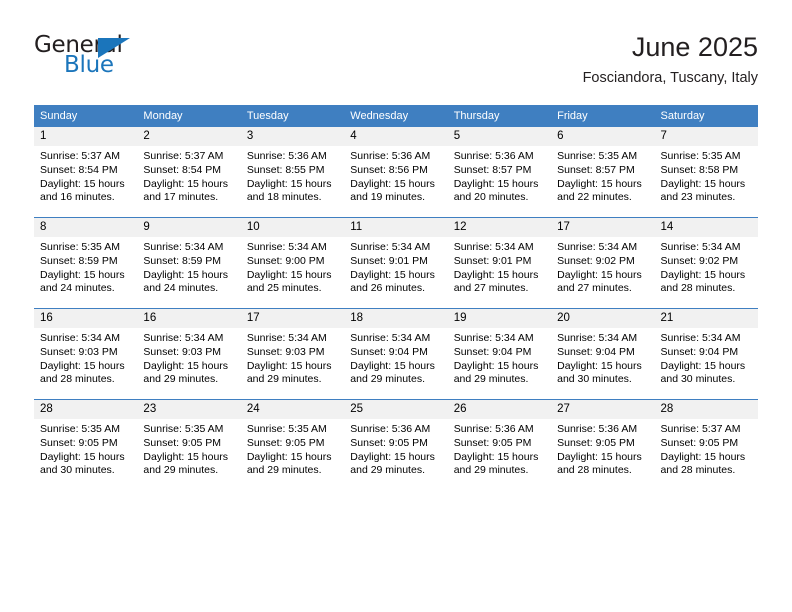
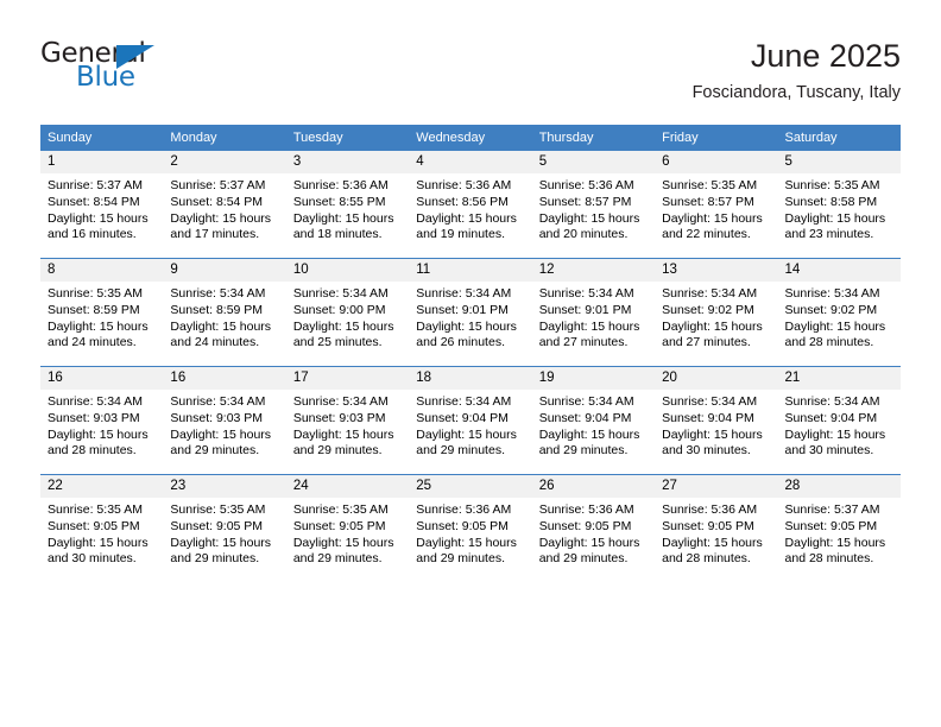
  General
  Blue
  June 2025
  Fosciandora, Tuscany, Italy
  Sunday	Monday	Tuesday	Wednesday	Thursday	Friday	Saturday
- 1Sunrise: 5:37 AMSunset: 8:54 PMDaylight: 15 hoursand 16 minutes.	2Sunrise: 5:37 AMSunset: 8:54 PMDaylight: 15 hoursand 17 minutes.	3Sunrise: 5:36 AMSunset: 8:55 PMDaylight: 15 hoursand 18 minutes.	4Sunrise: 5:36 AMSunset: 8:56 PMDaylight: 15 hoursand 19 minutes.	5Sunrise: 5:36 AMSunset: 8:57 PMDaylight: 15 hoursand 20 minutes.	6Sunrise: 5:35 AMSunset: 8:57 PMDaylight: 15 hoursand 22 minutes.	7Sunrise: 5:35 AMSunset: 8:58 PMDaylight: 15 hoursand 23 minutes.
+ 1Sunrise: 5:37 AMSunset: 8:54 PMDaylight: 15 hoursand 16 minutes.	2Sunrise: 5:37 AMSunset: 8:54 PMDaylight: 15 hoursand 17 minutes.	3Sunrise: 5:36 AMSunset: 8:55 PMDaylight: 15 hoursand 18 minutes.	4Sunrise: 5:36 AMSunset: 8:56 PMDaylight: 15 hoursand 19 minutes.	5Sunrise: 5:36 AMSunset: 8:57 PMDaylight: 15 hoursand 20 minutes.	6Sunrise: 5:35 AMSunset: 8:57 PMDaylight: 15 hoursand 22 minutes.	5Sunrise: 5:35 AMSunset: 8:58 PMDaylight: 15 hoursand 23 minutes.
- 8Sunrise: 5:35 AMSunset: 8:59 PMDaylight: 15 hoursand 24 minutes.	9Sunrise: 5:34 AMSunset: 8:59 PMDaylight: 15 hoursand 24 minutes.	10Sunrise: 5:34 AMSunset: 9:00 PMDaylight: 15 hoursand 25 minutes.	11Sunrise: 5:34 AMSunset: 9:01 PMDaylight: 15 hoursand 26 minutes.	12Sunrise: 5:34 AMSunset: 9:01 PMDaylight: 15 hoursand 27 minutes.	17Sunrise: 5:34 AMSunset: 9:02 PMDaylight: 15 hoursand 27 minutes.	14Sunrise: 5:34 AMSunset: 9:02 PMDaylight: 15 hoursand 28 minutes.
+ 8Sunrise: 5:35 AMSunset: 8:59 PMDaylight: 15 hoursand 24 minutes.	9Sunrise: 5:34 AMSunset: 8:59 PMDaylight: 15 hoursand 24 minutes.	10Sunrise: 5:34 AMSunset: 9:00 PMDaylight: 15 hoursand 25 minutes.	11Sunrise: 5:34 AMSunset: 9:01 PMDaylight: 15 hoursand 26 minutes.	12Sunrise: 5:34 AMSunset: 9:01 PMDaylight: 15 hoursand 27 minutes.	13Sunrise: 5:34 AMSunset: 9:02 PMDaylight: 15 hoursand 27 minutes.	14Sunrise: 5:34 AMSunset: 9:02 PMDaylight: 15 hoursand 28 minutes.
  16Sunrise: 5:34 AMSunset: 9:03 PMDaylight: 15 hoursand 28 minutes.	16Sunrise: 5:34 AMSunset: 9:03 PMDaylight: 15 hoursand 29 minutes.	17Sunrise: 5:34 AMSunset: 9:03 PMDaylight: 15 hoursand 29 minutes.	18Sunrise: 5:34 AMSunset: 9:04 PMDaylight: 15 hoursand 29 minutes.	19Sunrise: 5:34 AMSunset: 9:04 PMDaylight: 15 hoursand 29 minutes.	20Sunrise: 5:34 AMSunset: 9:04 PMDaylight: 15 hoursand 30 minutes.	21Sunrise: 5:34 AMSunset: 9:04 PMDaylight: 15 hoursand 30 minutes.
- 28Sunrise: 5:35 AMSunset: 9:05 PMDaylight: 15 hoursand 30 minutes.	23Sunrise: 5:35 AMSunset: 9:05 PMDaylight: 15 hoursand 29 minutes.	24Sunrise: 5:35 AMSunset: 9:05 PMDaylight: 15 hoursand 29 minutes.	25Sunrise: 5:36 AMSunset: 9:05 PMDaylight: 15 hoursand 29 minutes.	26Sunrise: 5:36 AMSunset: 9:05 PMDaylight: 15 hoursand 29 minutes.	27Sunrise: 5:36 AMSunset: 9:05 PMDaylight: 15 hoursand 28 minutes.	28Sunrise: 5:37 AMSunset: 9:05 PMDaylight: 15 hoursand 28 minutes.
+ 22Sunrise: 5:35 AMSunset: 9:05 PMDaylight: 15 hoursand 30 minutes.	23Sunrise: 5:35 AMSunset: 9:05 PMDaylight: 15 hoursand 29 minutes.	24Sunrise: 5:35 AMSunset: 9:05 PMDaylight: 15 hoursand 29 minutes.	25Sunrise: 5:36 AMSunset: 9:05 PMDaylight: 15 hoursand 29 minutes.	26Sunrise: 5:36 AMSunset: 9:05 PMDaylight: 15 hoursand 29 minutes.	27Sunrise: 5:36 AMSunset: 9:05 PMDaylight: 15 hoursand 28 minutes.	28Sunrise: 5:37 AMSunset: 9:05 PMDaylight: 15 hoursand 28 minutes.
